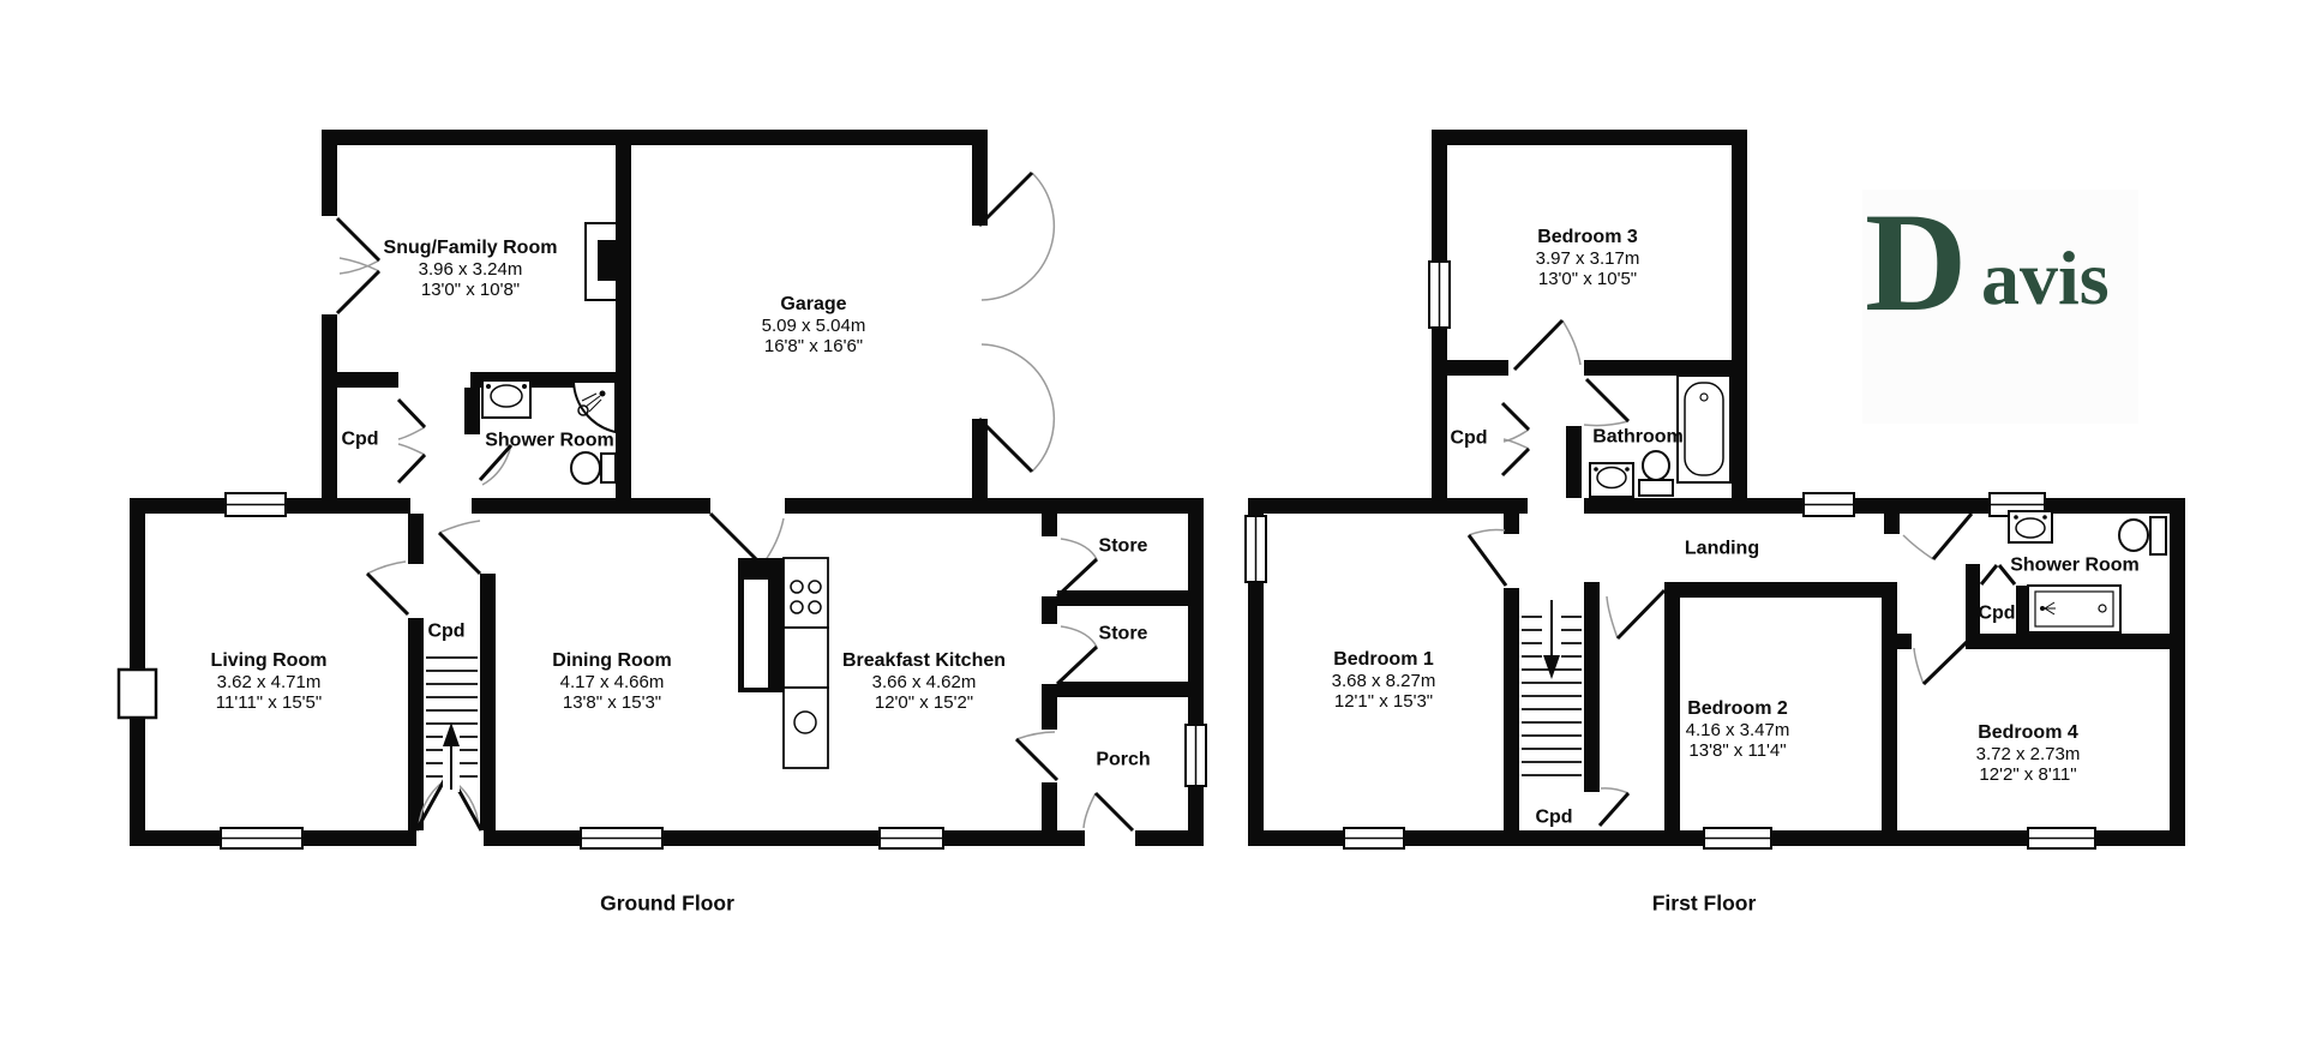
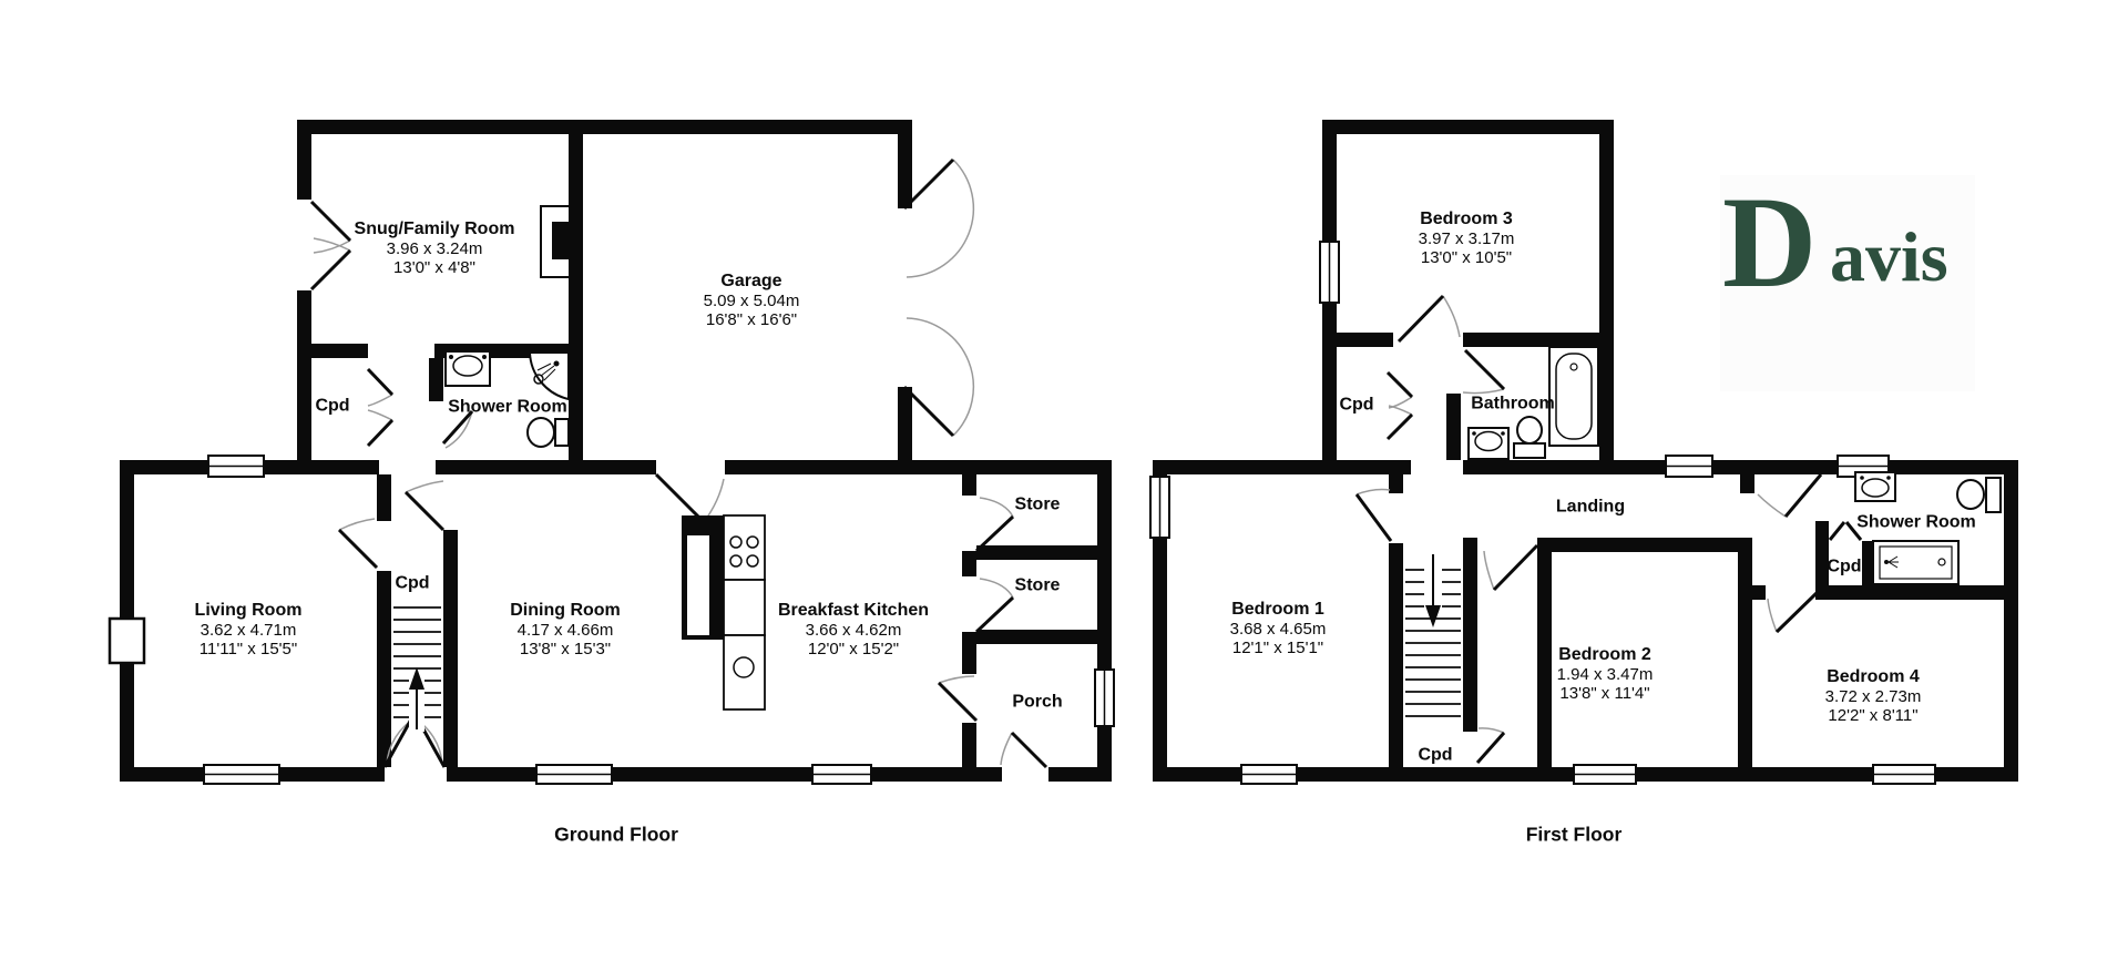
  Snug/Family Room
  3.96 x 3.24m
- 13'0" x 10'8"
+ 13'0" x 4'8"
  Garage
  5.09 x 5.04m
  16'8" x 16'6"
  Shower Room
  Cpd
  Living Room
  3.62 x 4.71m
  11'11" x 15'5"
  Cpd
  Dining Room
  4.17 x 4.66m
  13'8" x 15'3"
  Breakfast Kitchen
  3.66 x 4.62m
  12'0" x 15'2"
  Store
  Store
  Porch
  Ground Floor
  Bedroom 3
  3.97 x 3.17m
  13'0" x 10'5"
  Cpd
  Bathroom
  Bedroom 1
- 3.68 x 8.27m
+ 3.68 x 4.65m
- 12'1" x 15'3"
+ 12'1" x 15'1"
  Landing
  Shower Room
  Cpd
  Bedroom 2
- 4.16 x 3.47m
+ 1.94 x 3.47m
  13'8" x 11'4"
  Bedroom 4
  3.72 x 2.73m
  12'2" x 8'11"
  Cpd
  First Floor
  D
  avis
